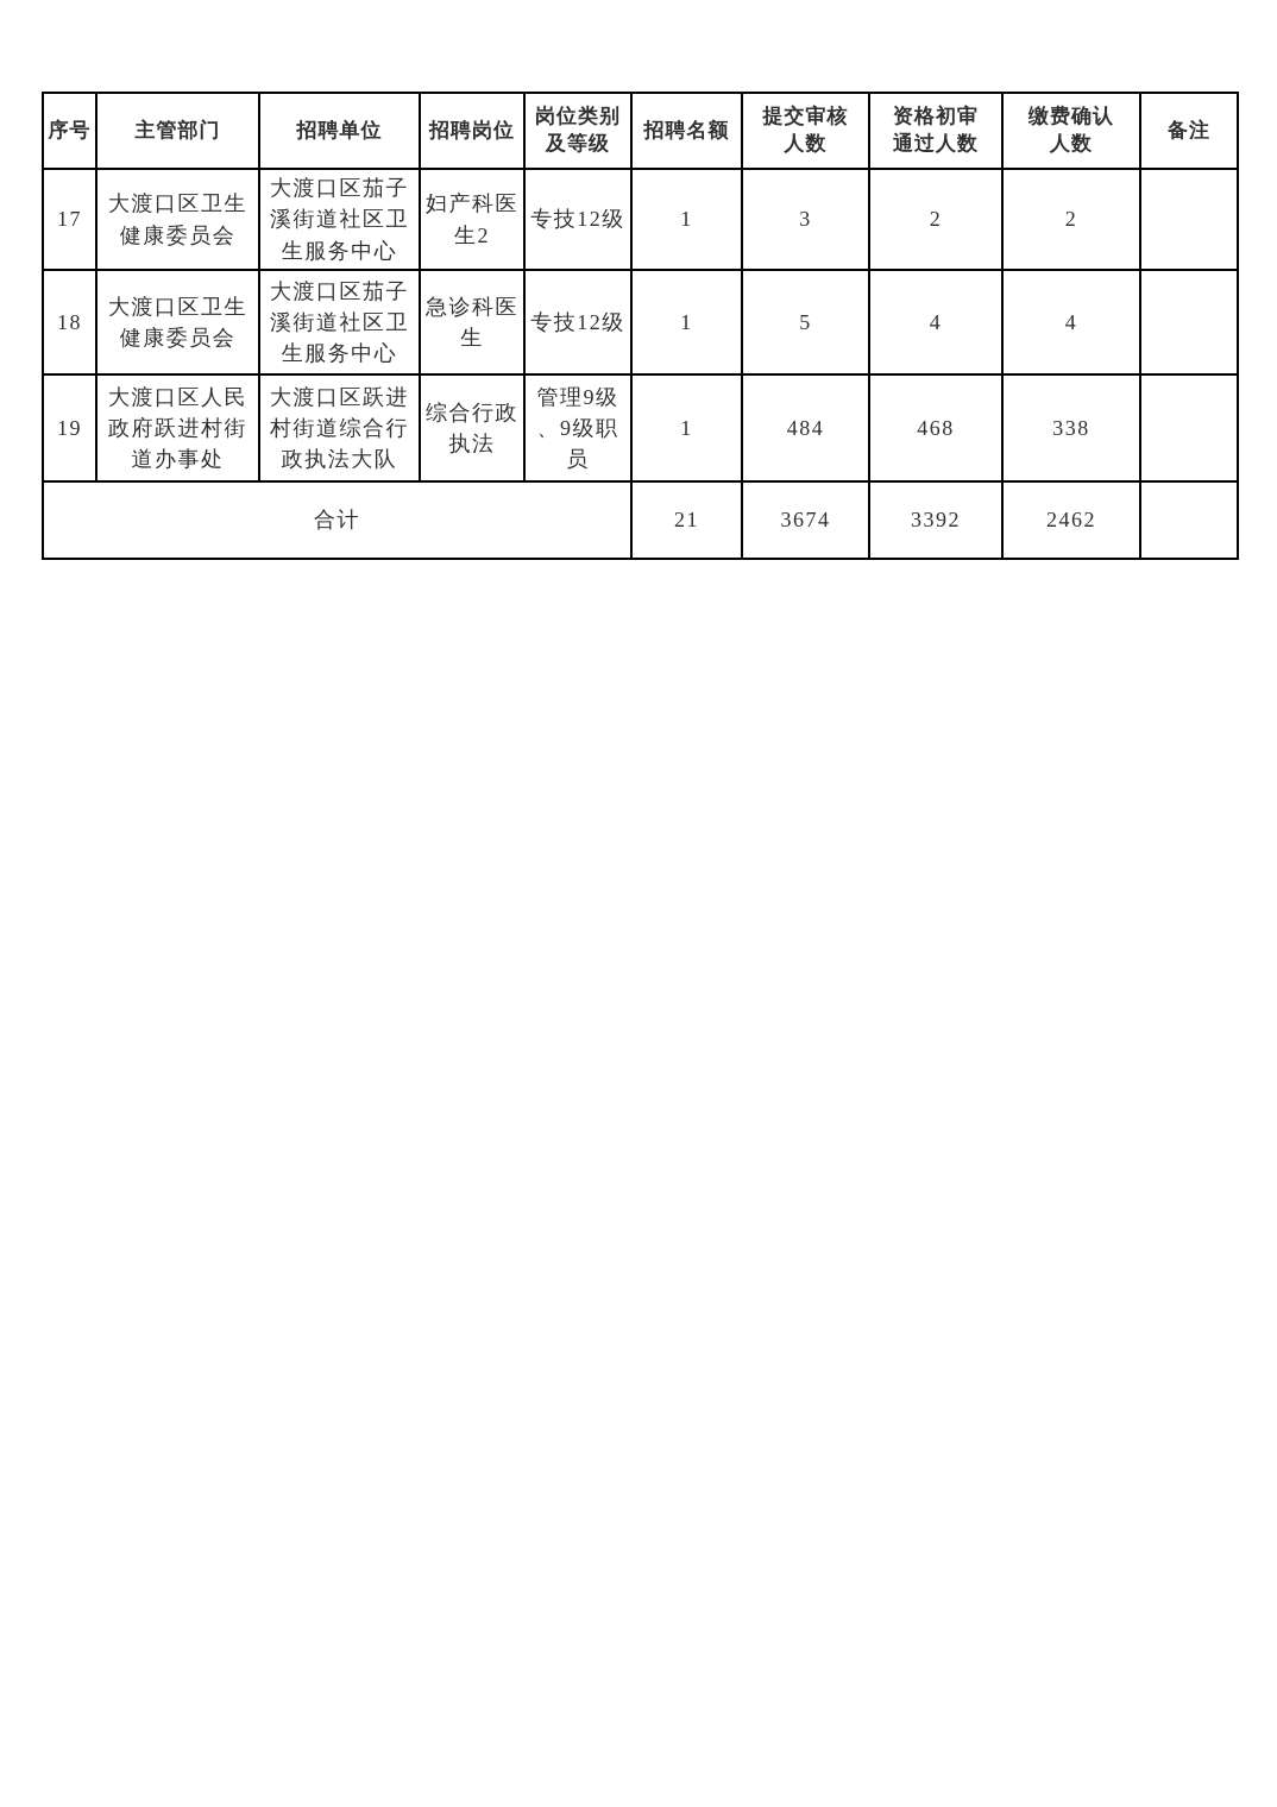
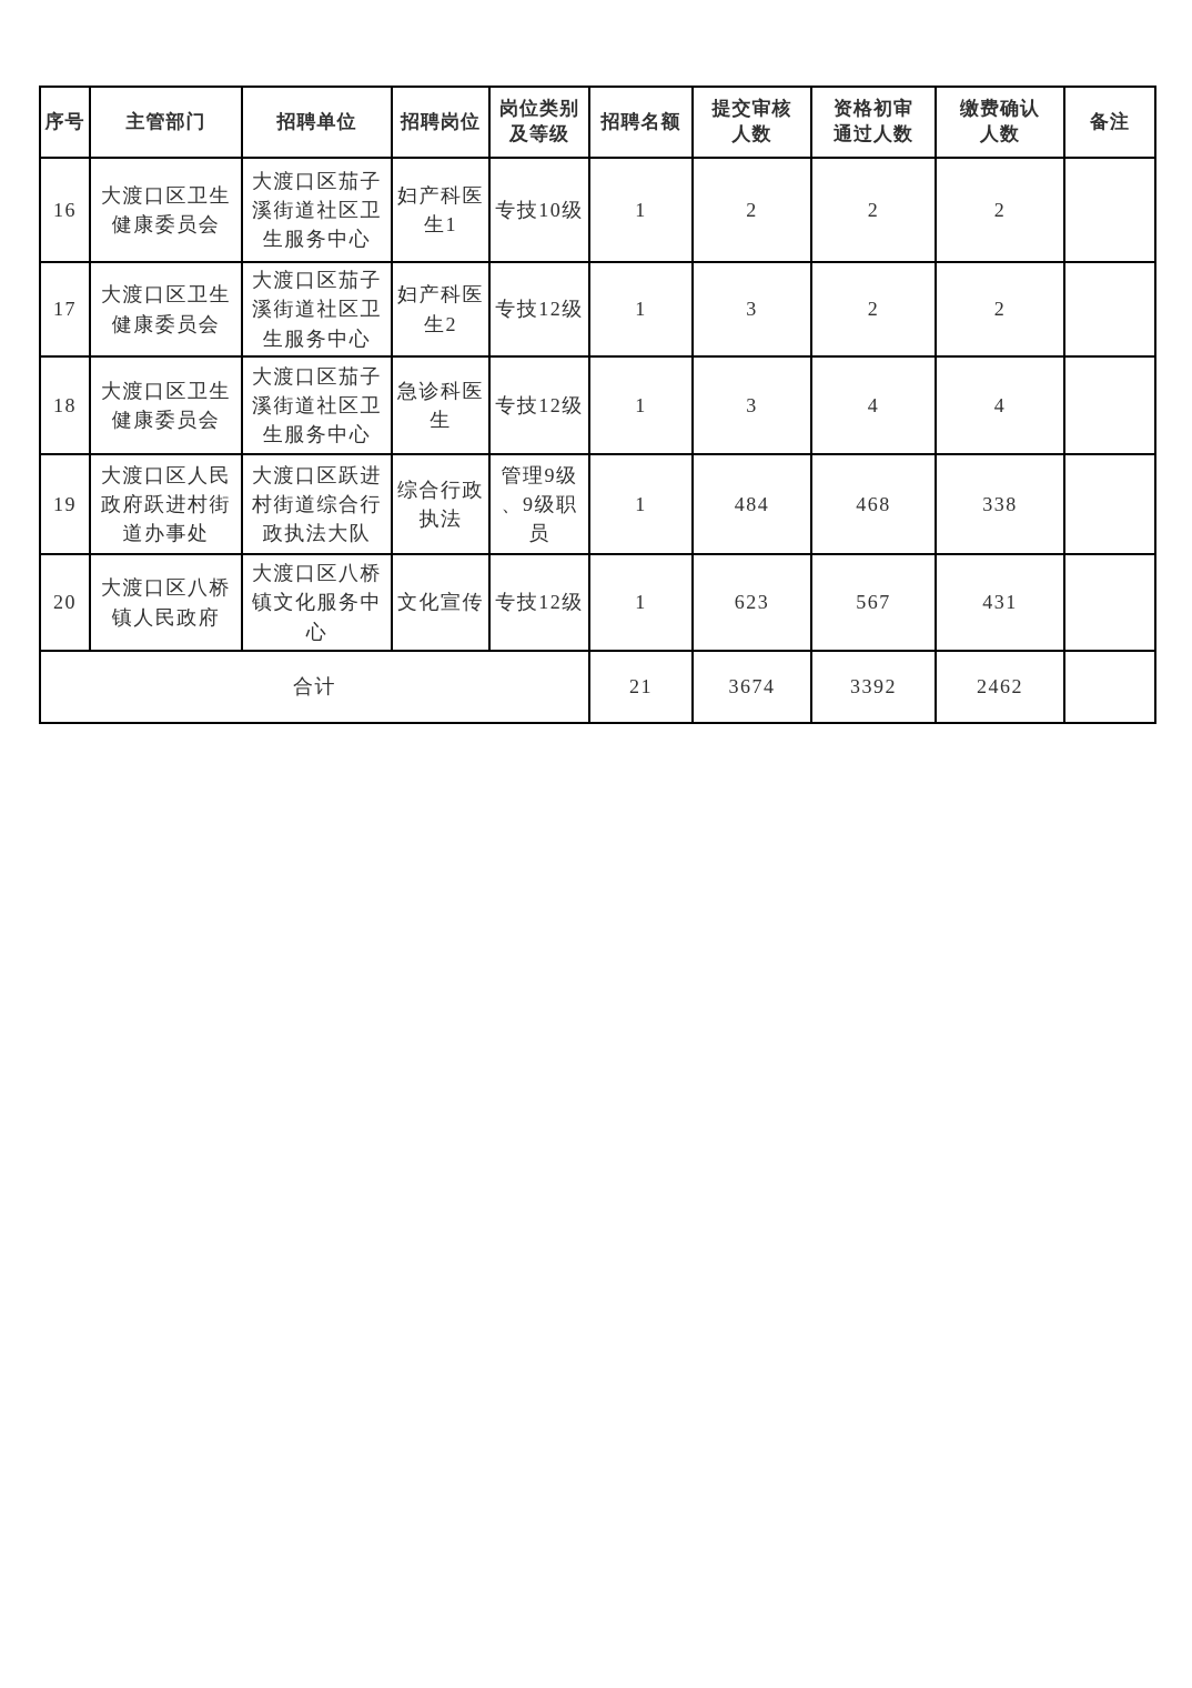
  序号	主管部门	招聘单位	招聘岗位	岗位类别 及等级	招聘名额	提交审核 人数	资格初审 通过人数	缴费确认 人数	备注
+ 16	大渡口区卫生 健康委员会	大渡口区茄子 溪街道社区卫 生服务中心	妇产科医 生1	专技10级	1	2	2	2
  17	大渡口区卫生 健康委员会	大渡口区茄子 溪街道社区卫 生服务中心	妇产科医 生2	专技12级	1	3	2	2
- 18	大渡口区卫生 健康委员会	大渡口区茄子 溪街道社区卫 生服务中心	急诊科医 生	专技12级	1	5	4	4
+ 18	大渡口区卫生 健康委员会	大渡口区茄子 溪街道社区卫 生服务中心	急诊科医 生	专技12级	1	3	4	4
  19	大渡口区人民 政府跃进村街 道办事处	大渡口区跃进 村街道综合行 政执法大队	综合行政 执法	管理9级 、9级职 员	1	484	468	338
+ 20	大渡口区八桥 镇人民政府	大渡口区八桥 镇文化服务中 心	文化宣传	专技12级	1	623	567	431
  合计	21	3674	3392	2462
